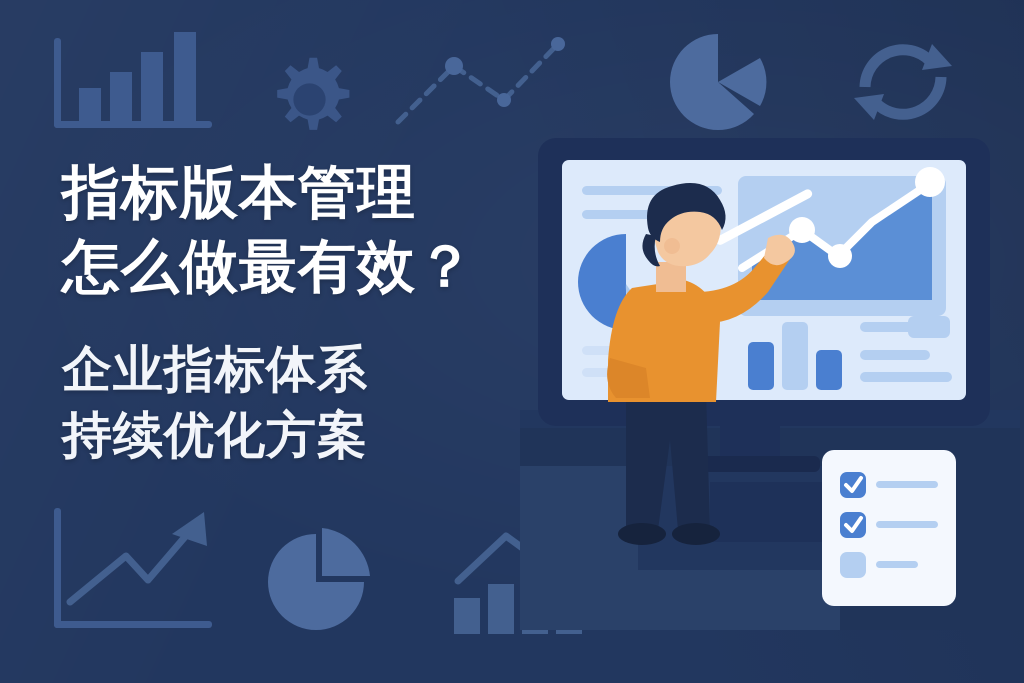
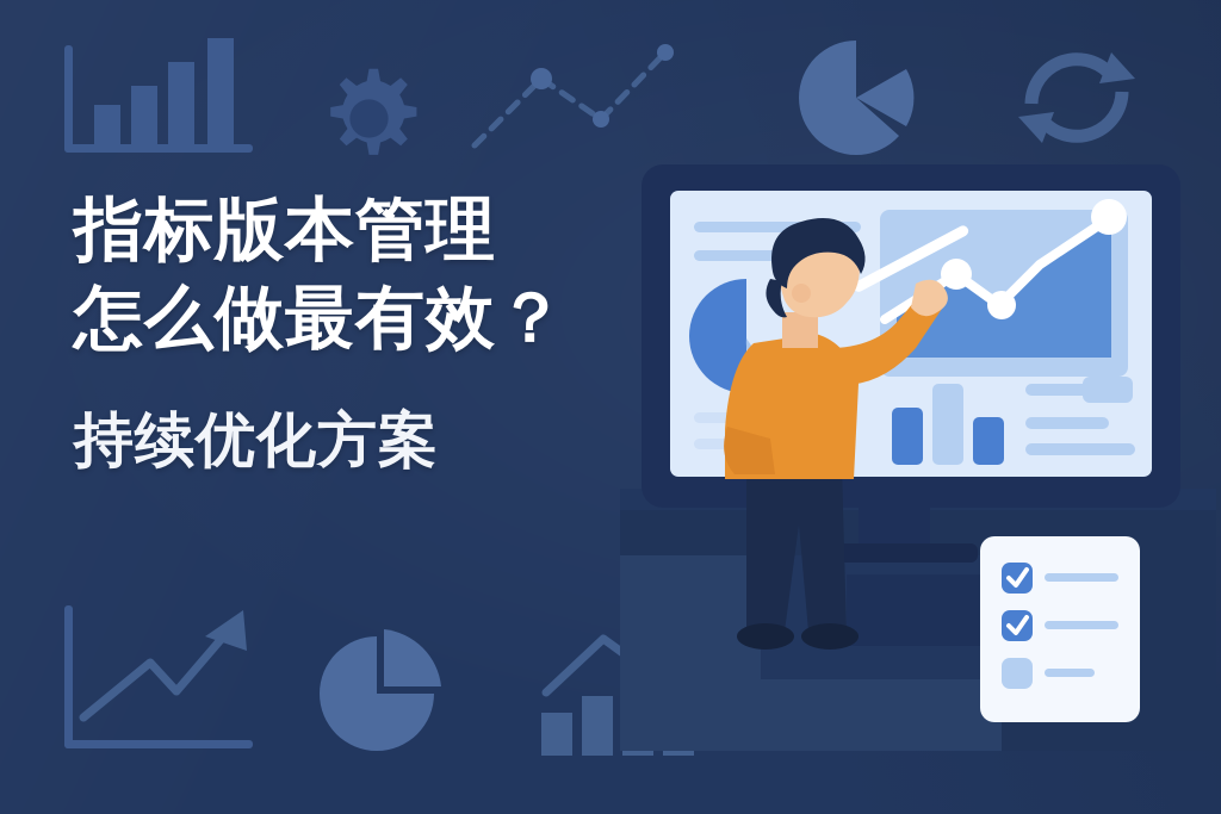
  指标版本管理
  怎么做最有效？
- 企业指标体系
  持续优化方案
